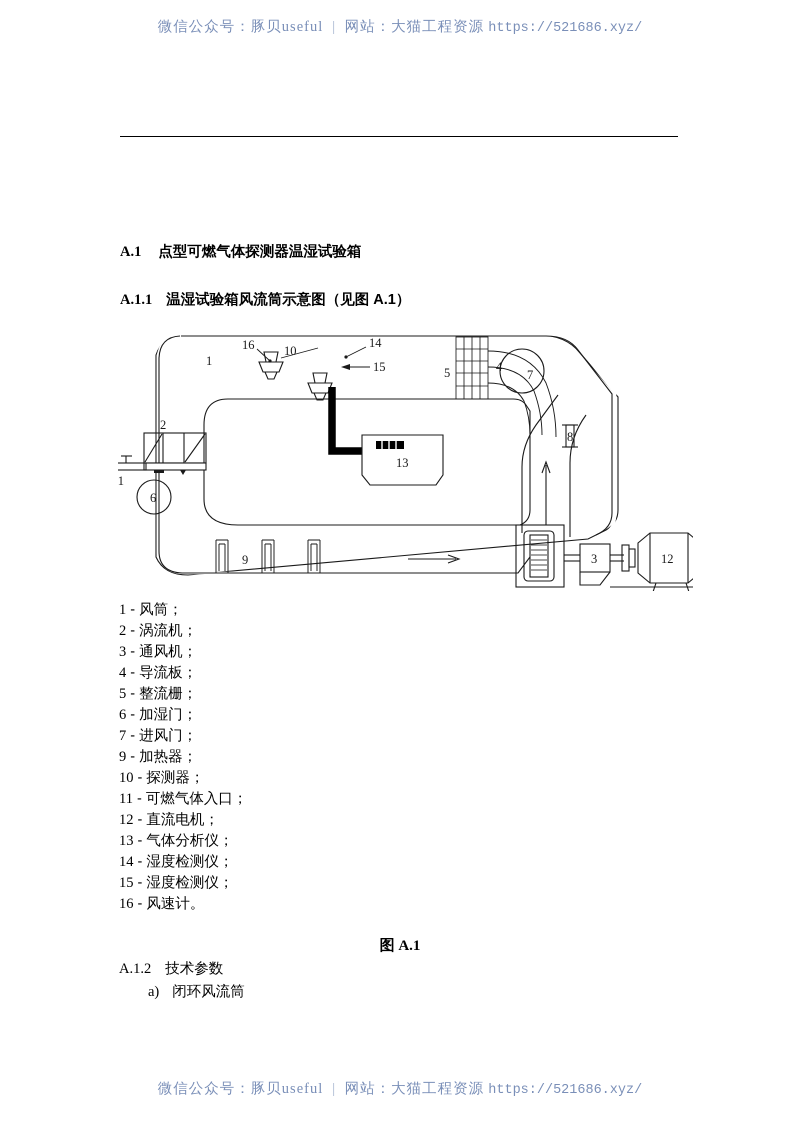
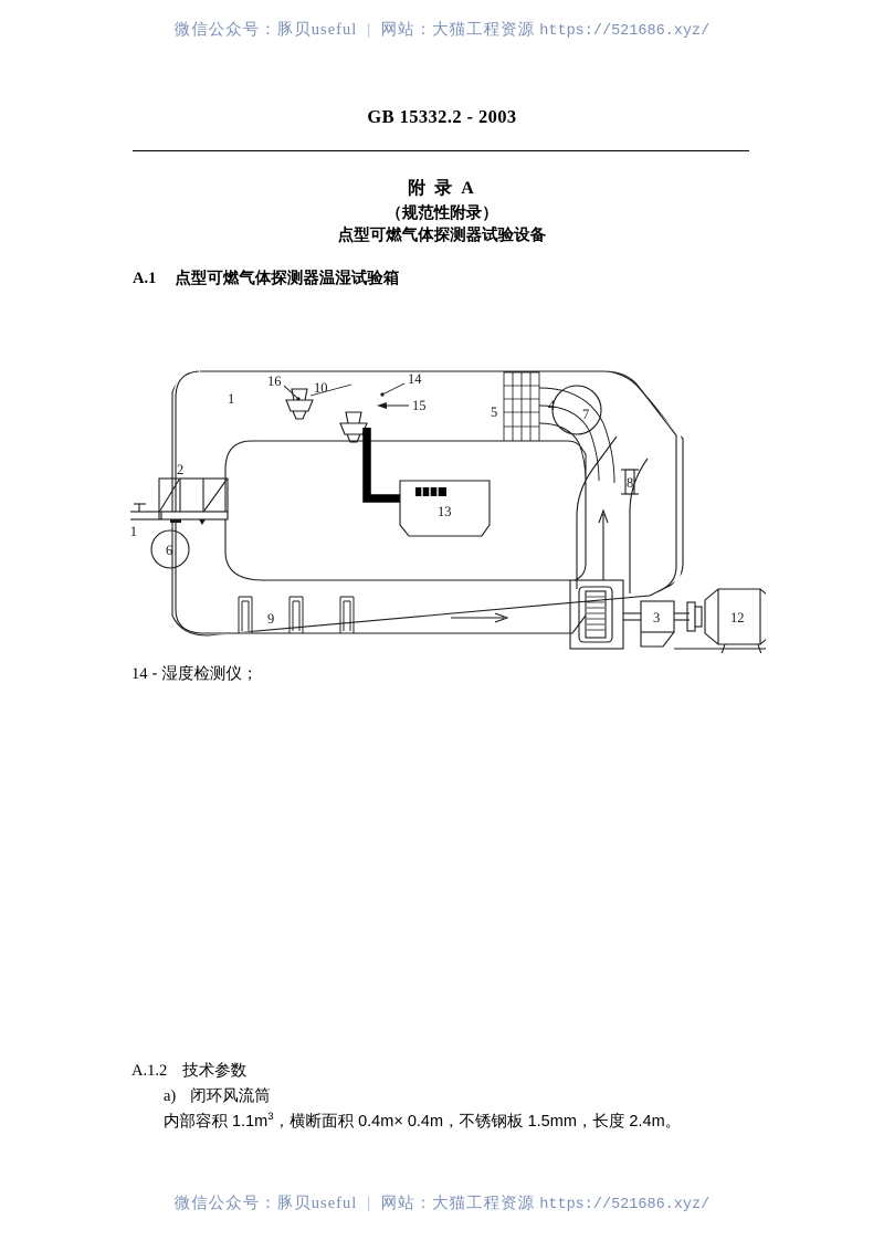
  微信公众号：豚贝useful | 网站：大猫工程资源 https://521686.xyz/
+ GB 15332.2 - 2003
+ 附 录 A
+ （规范性附录）
+ 点型可燃气体探测器试验设备
  A.1 点型可燃气体探测器温湿试验箱
- A.1.1 温湿试验箱风流筒示意图（见图 A.1）
  1
  2
  3
  4
  5
  6
  7
  8
  9
  10
  12
  13
  14
  15
  16
- 1 - 风筒；
- 2 - 涡流机；
- 3 - 通风机；
- 4 - 导流板；
- 5 - 整流栅；
- 6 - 加湿门；
- 7 - 进风门；
- 9 - 加热器；
- 10 - 探测器；
- 11 - 可燃气体入口；
- 12 - 直流电机；
- 13 - 气体分析仪；
  14 - 湿度检测仪；
- 15 - 湿度检测仪；
- 16 - 风速计。
- 图 A.1
  A.1.2 技术参数
  a) 闭环风流筒
+ 内部容积 1.1m3，横断面积 0.4m× 0.4m，不锈钢板 1.5mm，长度 2.4m。
  微信公众号：豚贝useful | 网站：大猫工程资源 https://521686.xyz/
